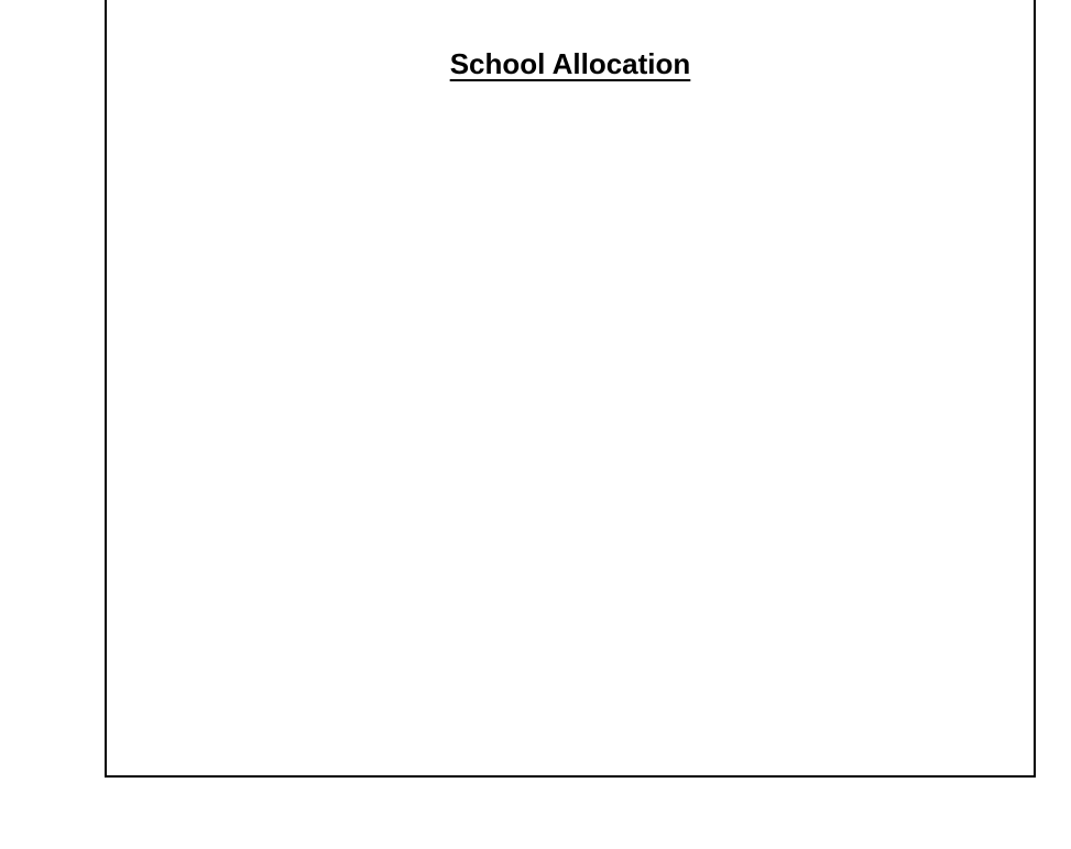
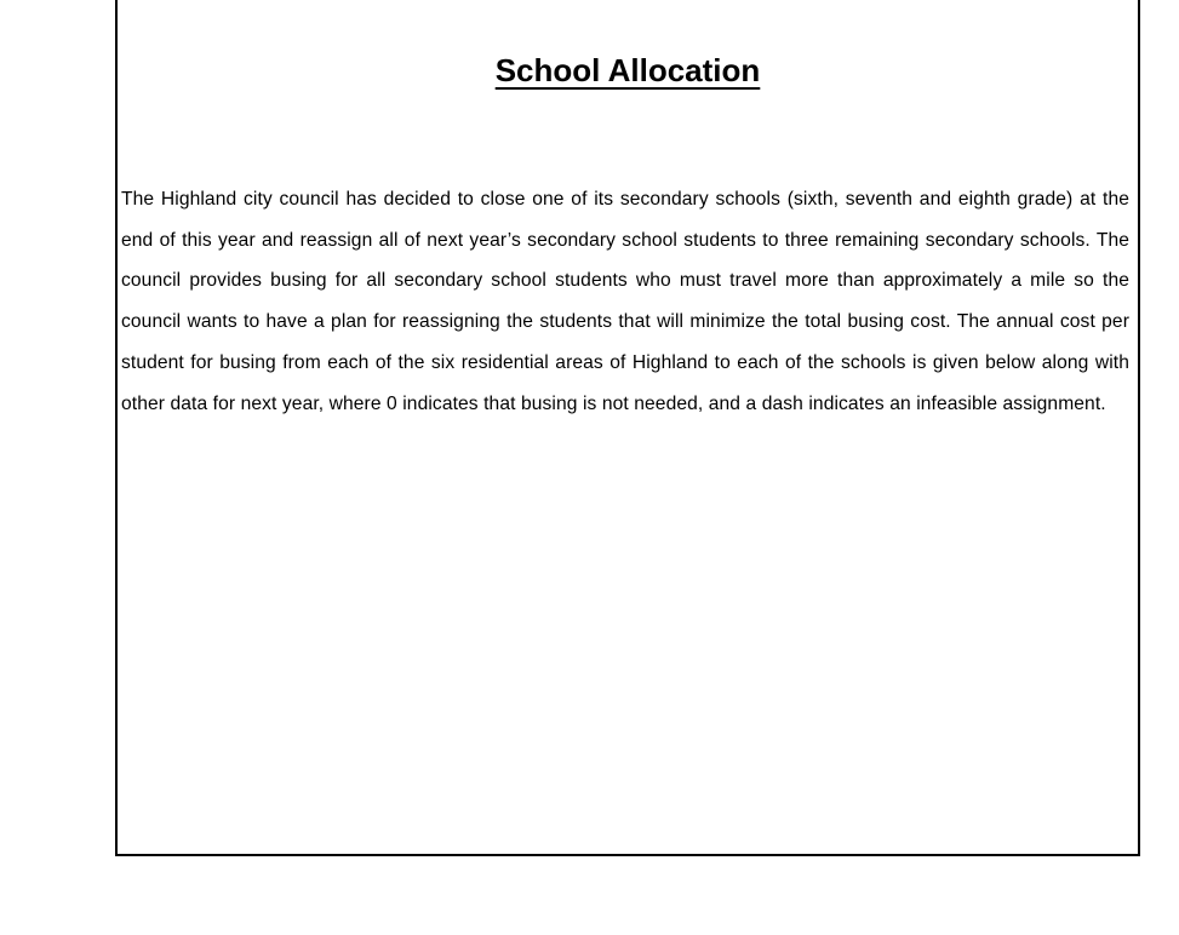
  School Allocation
+ The Highland city council has decided to close one of its secondary schools (sixth, seventh and eighth grade) at the end of this year and reassign all of next year’s secondary school students to three remaining secondary schools. The council provides busing for all secondary school students who must travel more than approximately a mile so the council wants to have a plan for reassigning the students that will minimize the total busing cost. The annual cost per student for busing from each of the six residential areas of Highland to each of the schools is given below along with other data for next year, where 0 indicates that busing is not needed, and a dash indicates an infeasible assignment.
